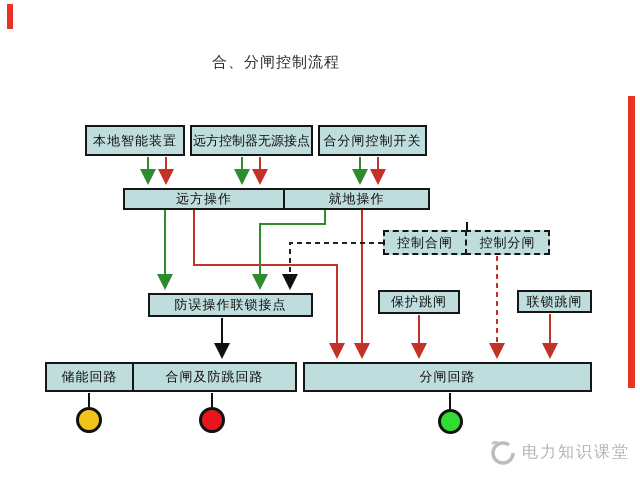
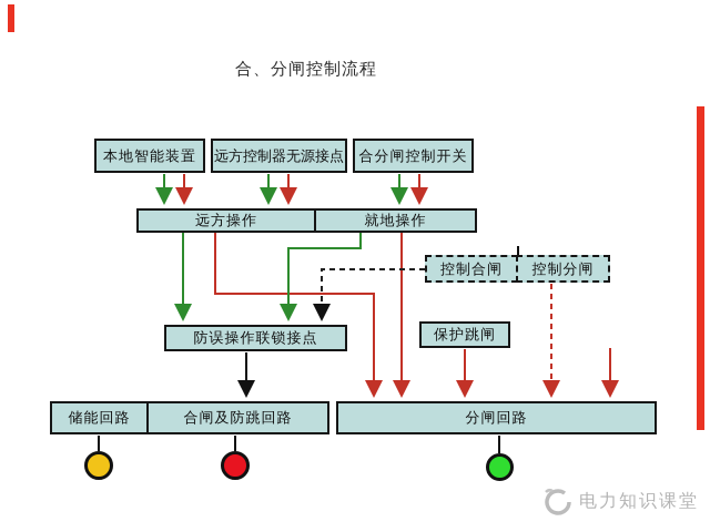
  合、分闸控制流程
  本地智能装置
  远方控制器无源接点
  合分闸控制开关
  远方操作
  就地操作
  控制合闸
  控制分闸
  防误操作联锁接点
  保护跳闸
- 联锁跳闸
  储能回路
  合闸及防跳回路
  分闸回路
  电力知识课堂
